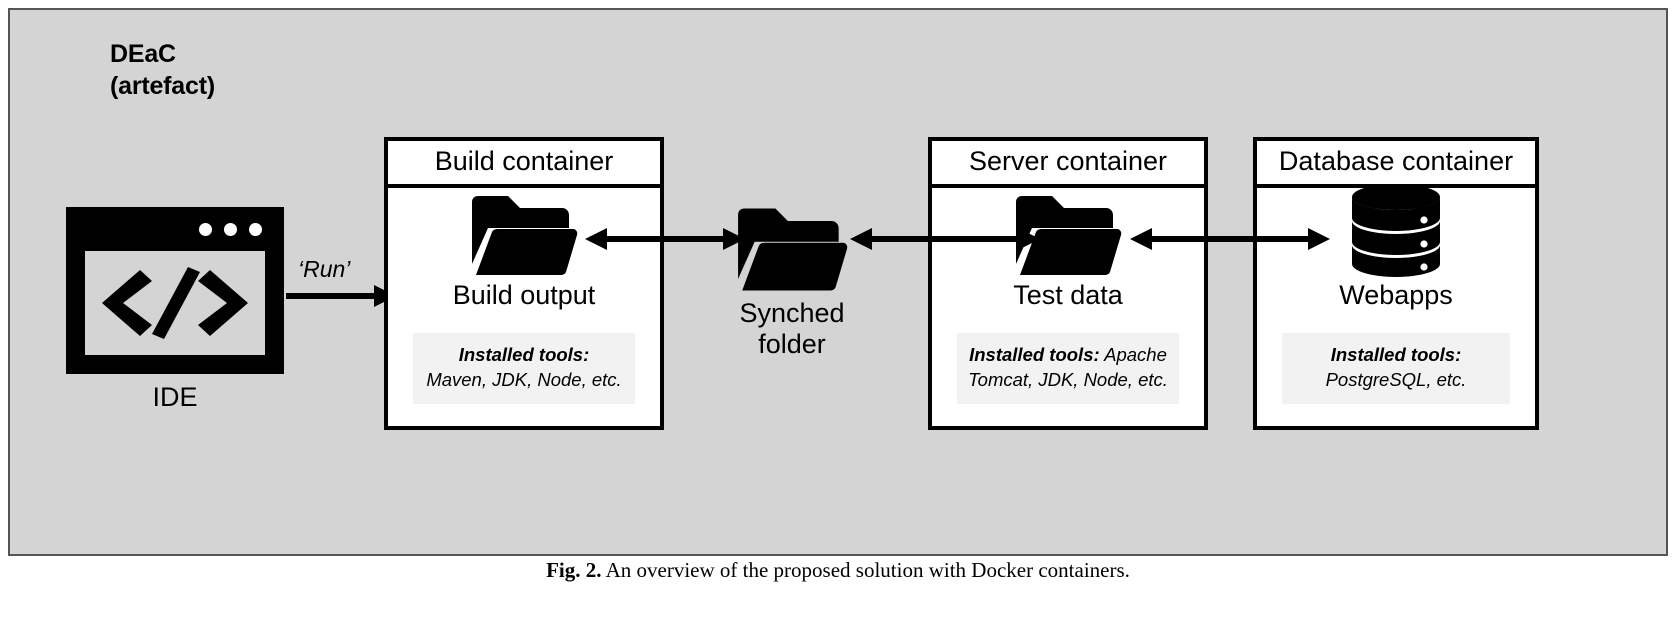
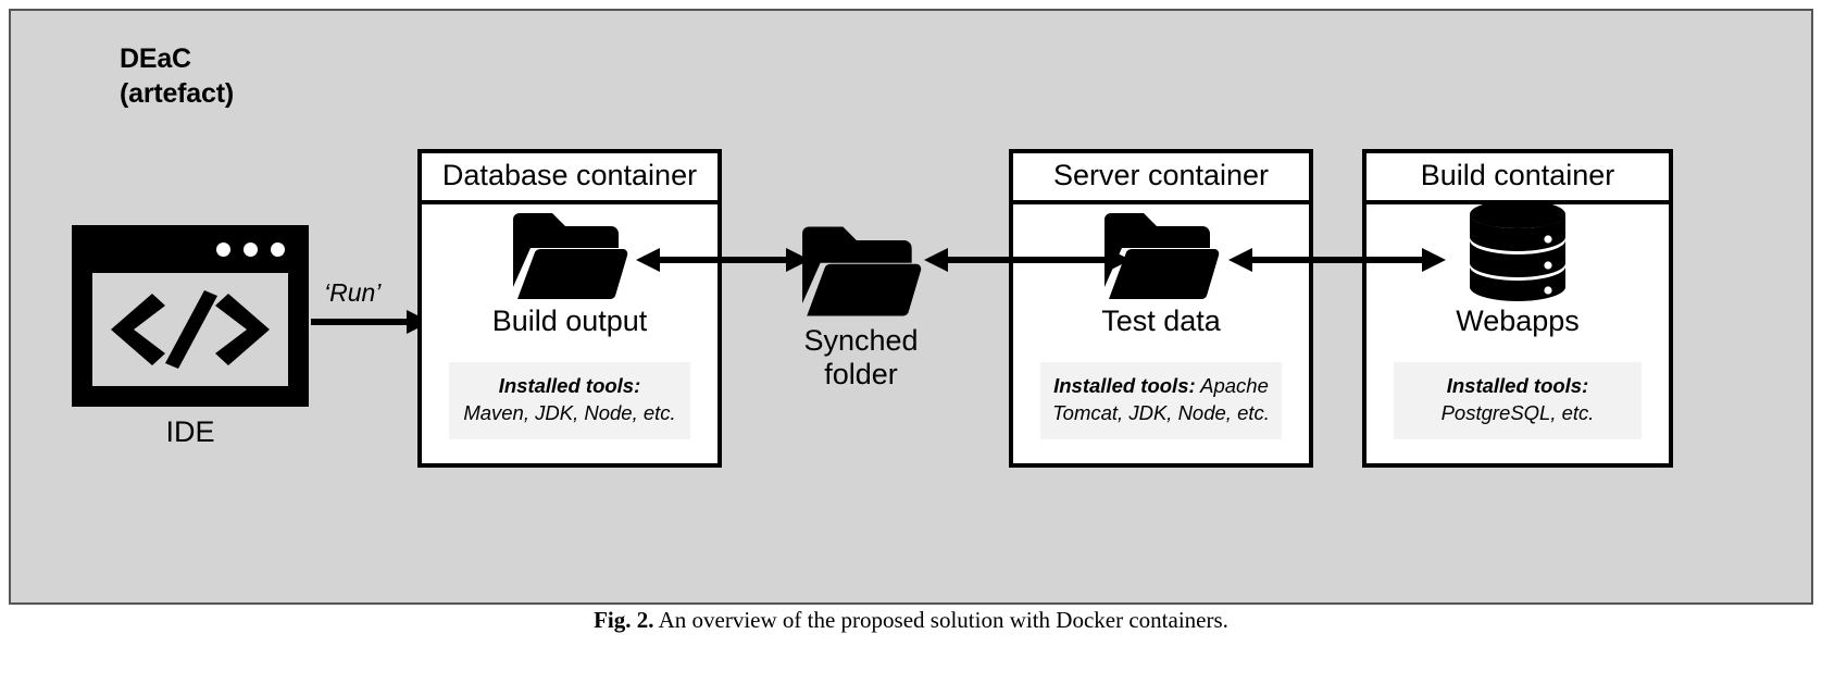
  DEaC
  (artefact)
  IDE
  ‘Run’
- Build container
+ Database container
  Build output
  Installed tools:
  Maven, JDK, Node, etc.
  Synched
  folder
  Server container
  Test data
  Installed tools: Apache Tomcat, JDK, Node, etc.
- Database container
+ Build container
  Webapps
  Installed tools:
  PostgreSQL, etc.
  Fig. 2. An overview of the proposed solution with Docker containers.
